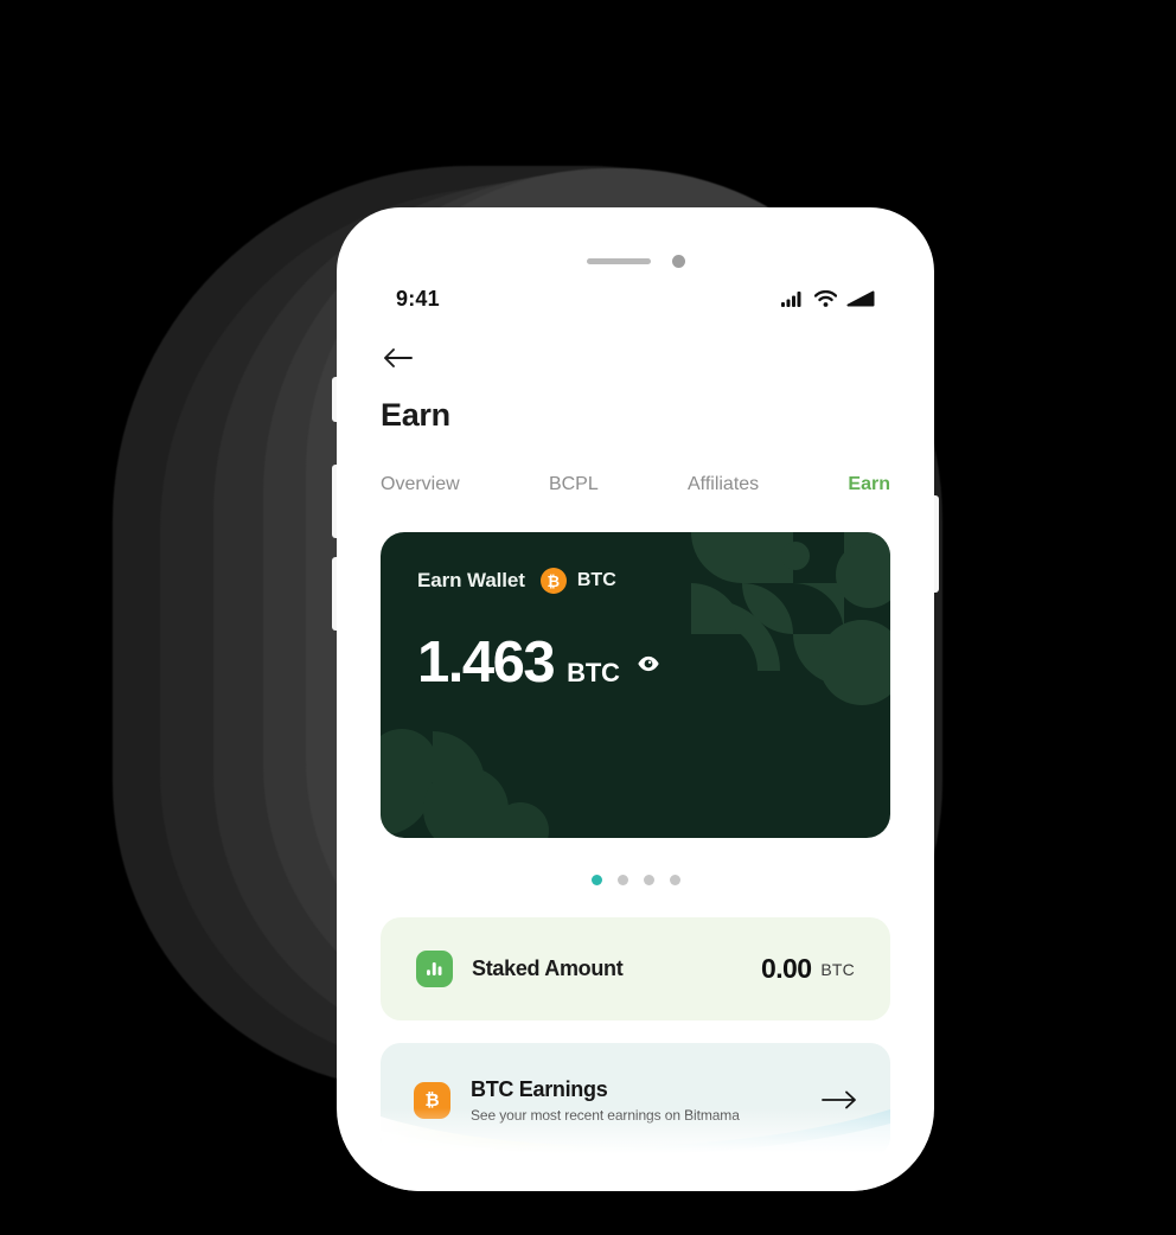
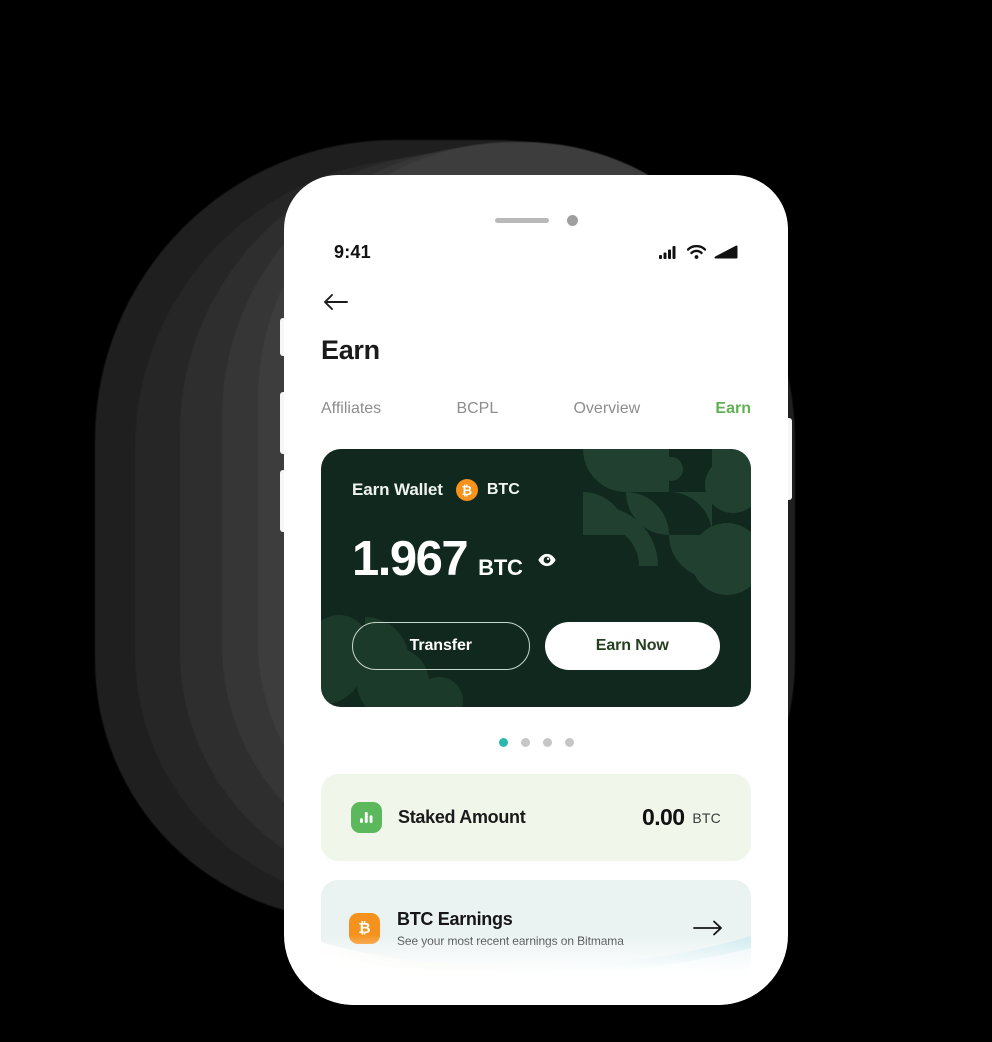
  9:41
  Earn
- Overview
+ Affiliates
  BCPL
- Affiliates
+ Overview
  Earn
  Earn Wallet
  ₿
  BTC
- 1.463
+ 1.967
  BTC
+ Transfer
+ Earn Now
  Staked Amount
  0.00
  BTC
  ₿
  BTC Earnings
